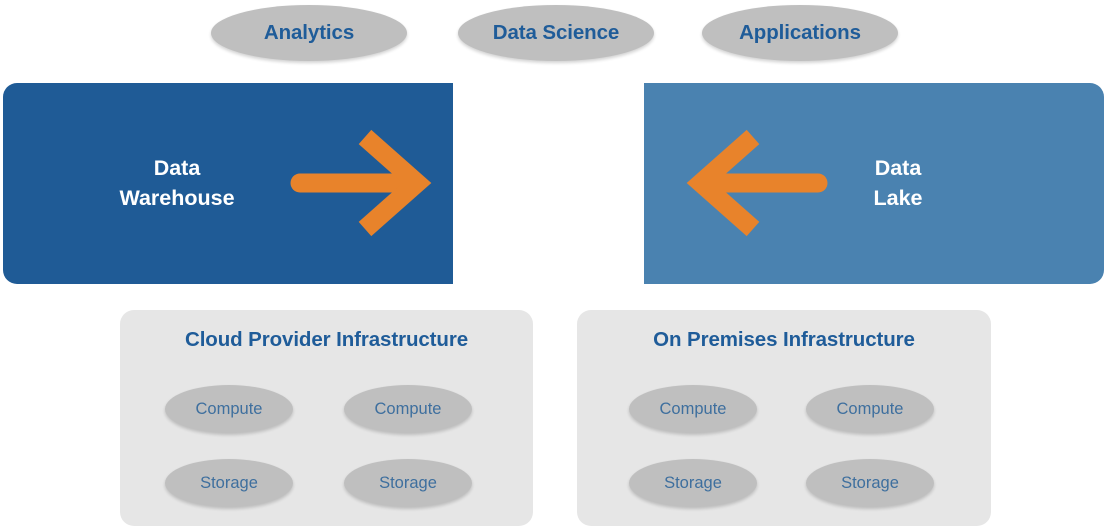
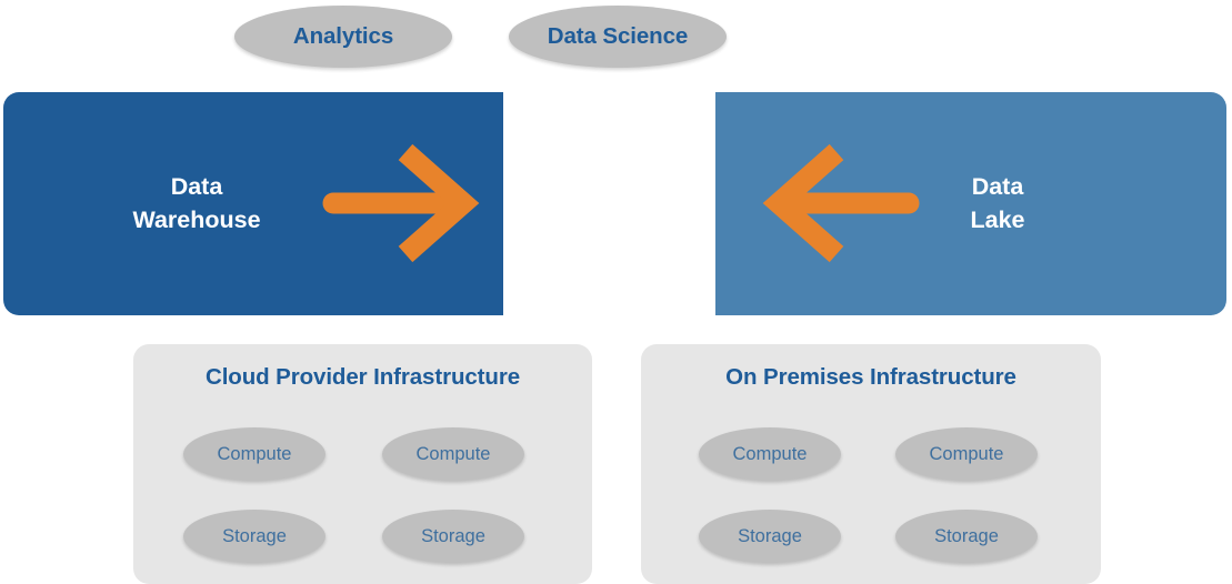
  Analytics
  Data Science
- Applications
  Data
  Warehouse
  Data
  Lake
  Cloud Provider Infrastructure
  Compute
  Compute
  Storage
  Storage
  On Premises Infrastructure
  Compute
  Compute
  Storage
  Storage
